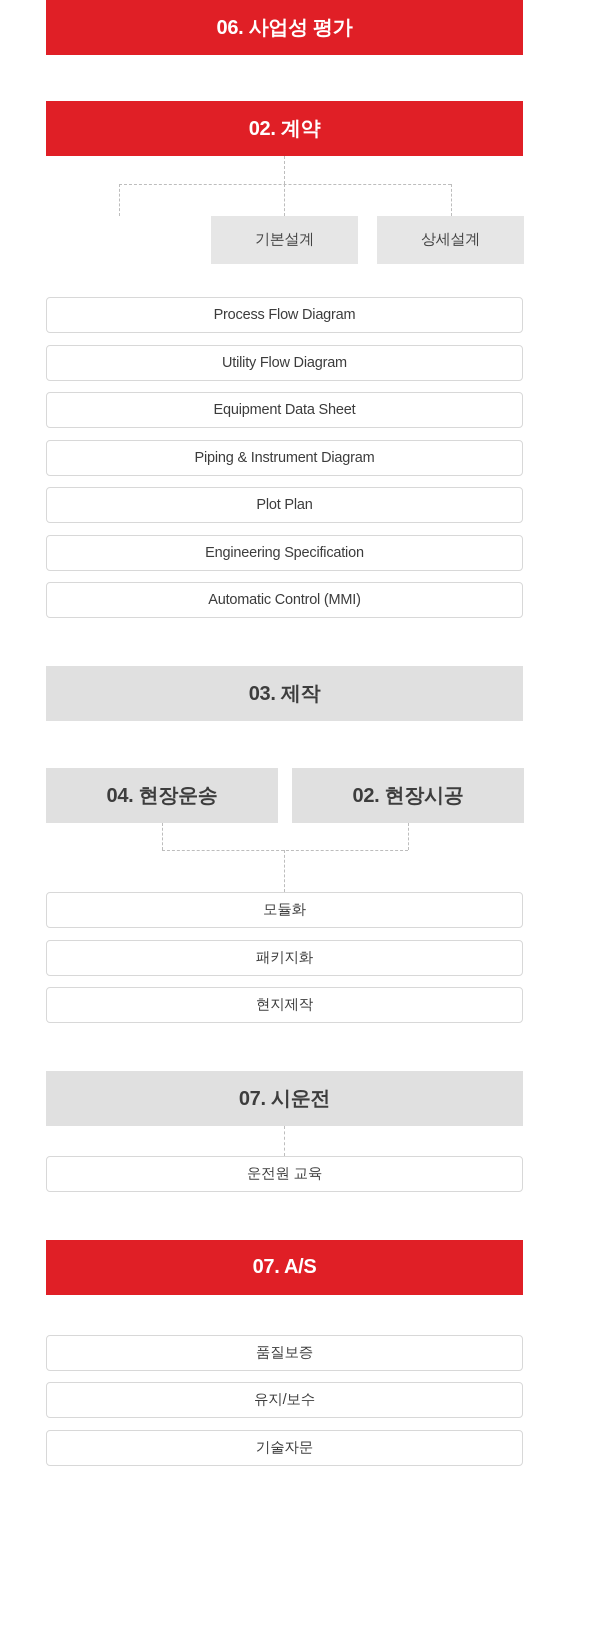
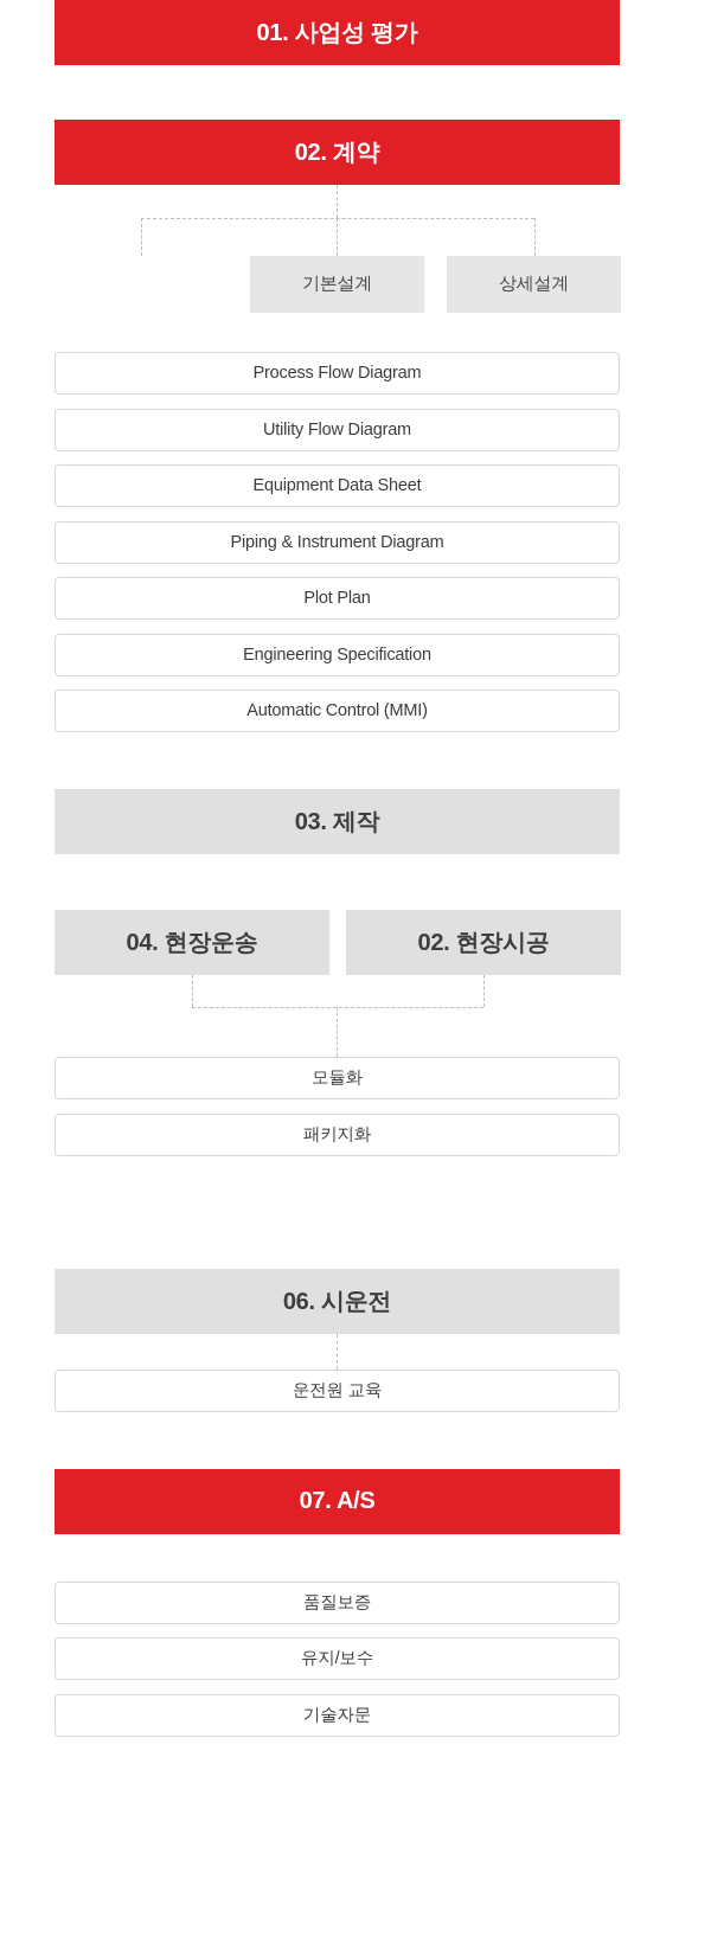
- 06. 사업성 평가
+ 01. 사업성 평가
  02. 계약
  기본설계
  상세설계
  Process Flow Diagram
  Utility Flow Diagram
  Equipment Data Sheet
  Piping & Instrument Diagram
  Plot Plan
  Engineering Specification
  Automatic Control (MMI)
  03. 제작
  04. 현장운송
  02. 현장시공
  모듈화
  패키지화
- 현지제작
- 07. 시운전
+ 06. 시운전
  운전원 교육
  07. A/S
  품질보증
  유지/보수
  기술자문
